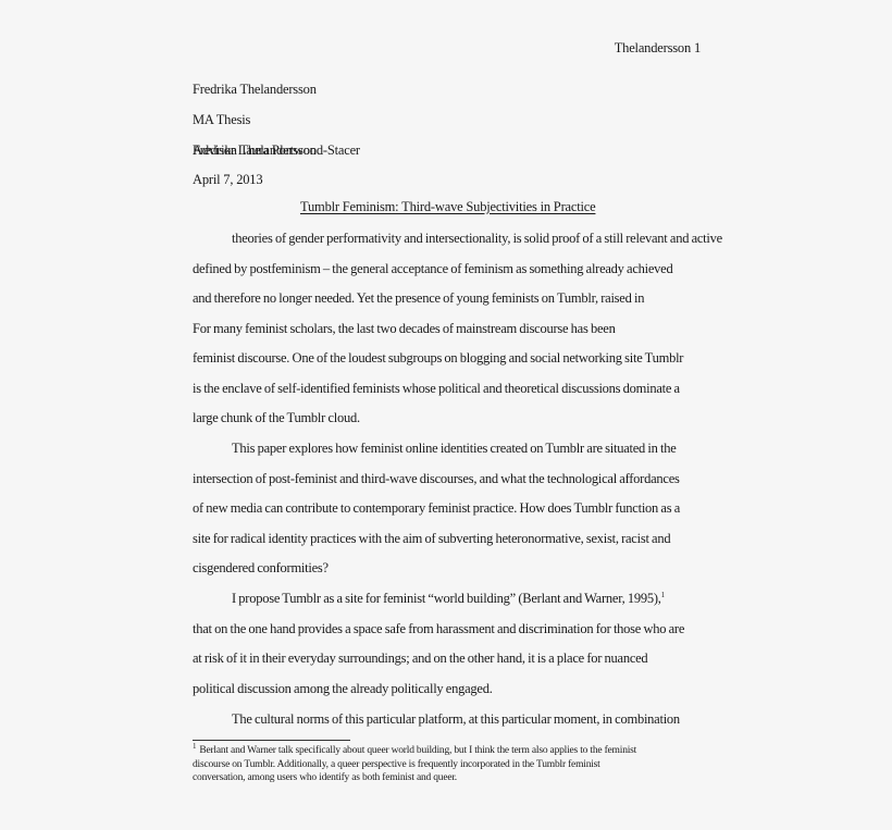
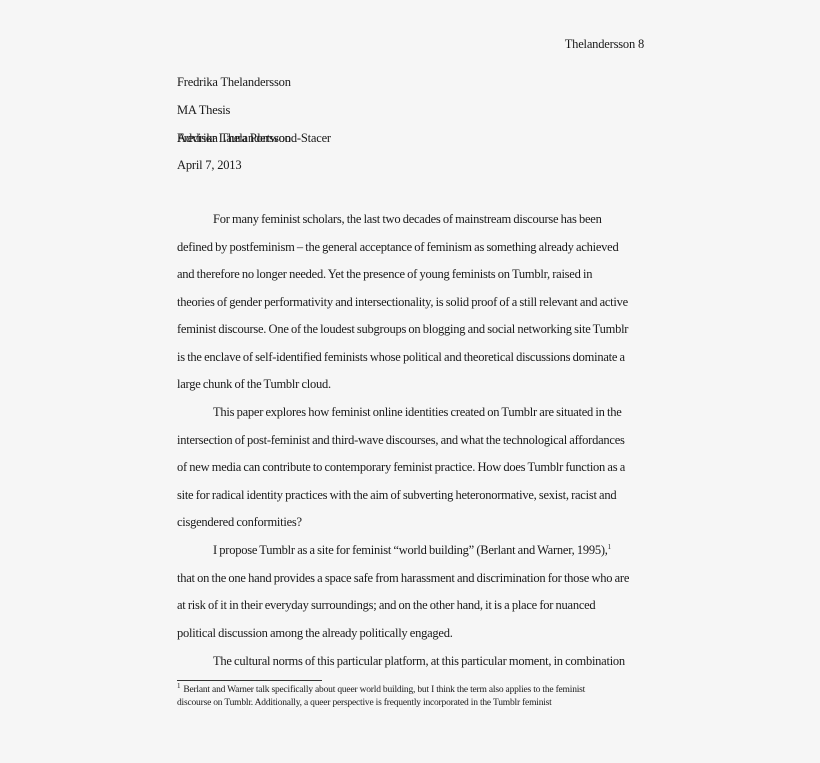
- Thelandersson 1
+ Thelandersson 8
  Fredrika Thelandersson
  Fredrika Thelandersson
  MA Thesis
  Advisor Laura Portwood-Stacer
  April 7, 2013
- Tumblr Feminism: Third-wave Subjectivities in Practice
- theories of gender performativity and intersectionality, is solid proof of a still relevant and active
+ For many feminist scholars, the last two decades of mainstream discourse has been
  defined by postfeminism – the general acceptance of feminism as something already achieved
  and therefore no longer needed. Yet the presence of young feminists on Tumblr, raised in
- For many feminist scholars, the last two decades of mainstream discourse has been
+ theories of gender performativity and intersectionality, is solid proof of a still relevant and active
  feminist discourse. One of the loudest subgroups on blogging and social networking site Tumblr
  is the enclave of self-identified feminists whose political and theoretical discussions dominate a
  large chunk of the Tumblr cloud.
  This paper explores how feminist online identities created on Tumblr are situated in the
  intersection of post-feminist and third-wave discourses, and what the technological affordances
  of new media can contribute to contemporary feminist practice. How does Tumblr function as a
  site for radical identity practices with the aim of subverting heteronormative, sexist, racist and
  cisgendered conformities?
  I propose Tumblr as a site for feminist “world building” (Berlant and Warner, 1995),1
  that on the one hand provides a space safe from harassment and discrimination for those who are
  at risk of it in their everyday surroundings; and on the other hand, it is a place for nuanced
  political discussion among the already politically engaged.
  The cultural norms of this particular platform, at this particular moment, in combination
  1Berlant and Warner talk specifically about queer world building, but I think the term also applies to the feminist
  discourse on Tumblr. Additionally, a queer perspective is frequently incorporated in the Tumblr feminist
- conversation, among users who identify as both feminist and queer.
